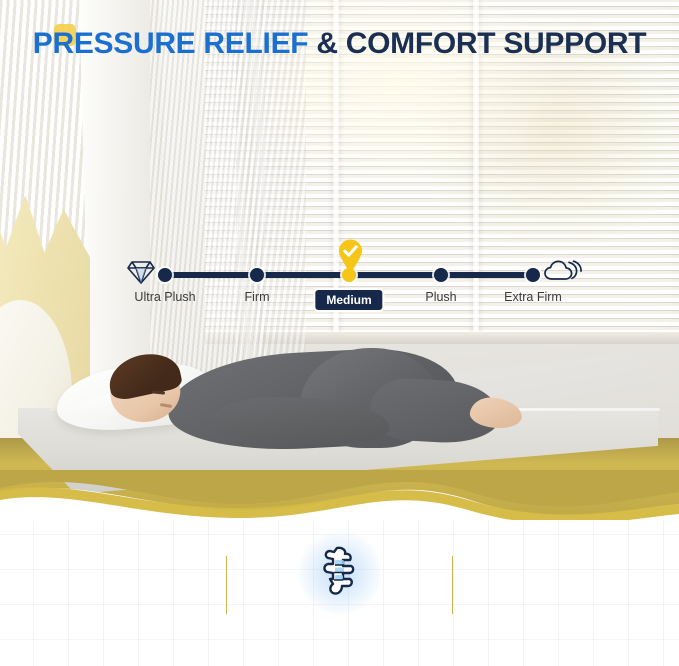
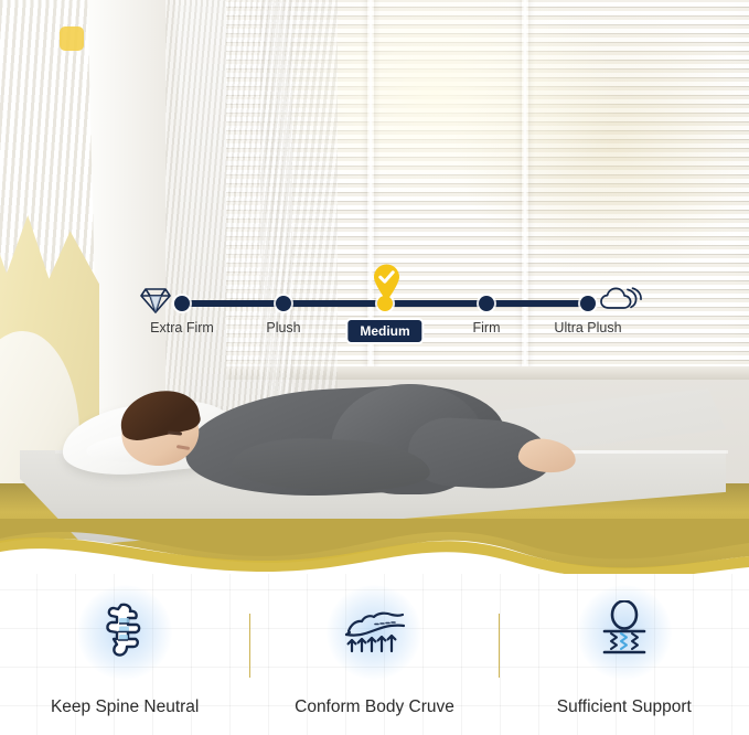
- PRESSURE RELIEF & COMFORT SUPPORT
- Ultra Plush
+ Extra Firm
- Firm
+ Plush
  Medium
- Plush
+ Firm
- Extra Firm
+ Ultra Plush
+ Keep Spine Neutral
+ Conform Body Cruve
+ Sufficient Support
